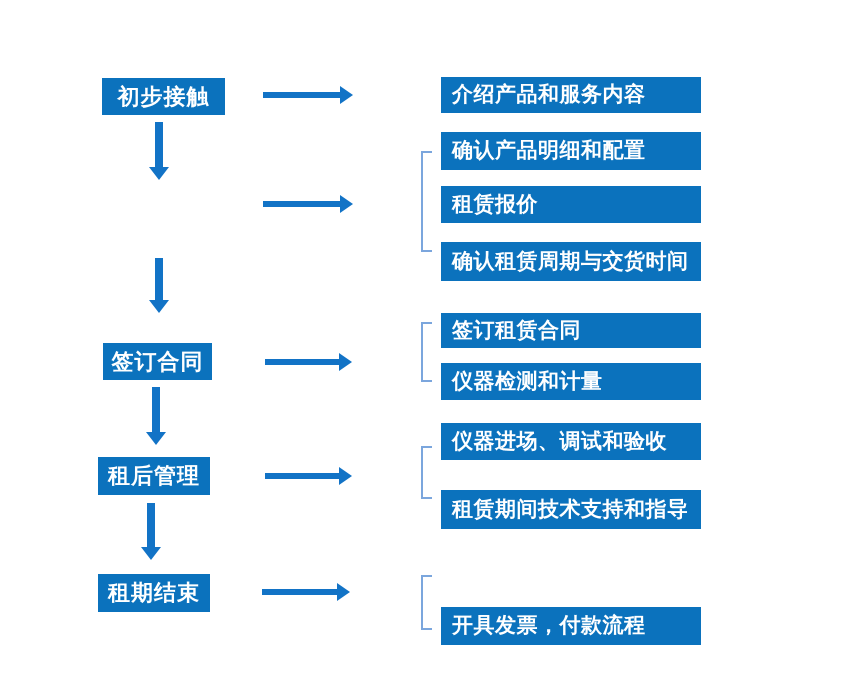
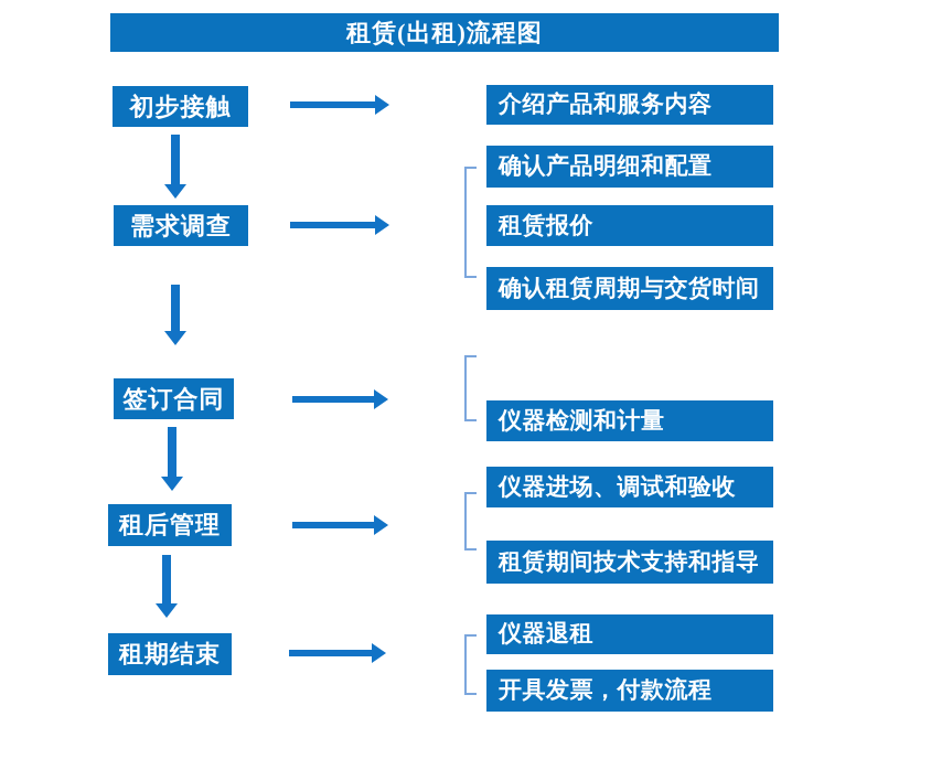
+ 租赁(出租)流程图
  初步接触
+ 需求调查
  签订合同
  租后管理
  租期结束
  介绍产品和服务内容
  确认产品明细和配置
  租赁报价
  确认租赁周期与交货时间
- 签订租赁合同
  仪器检测和计量
  仪器进场、调试和验收
  租赁期间技术支持和指导
+ 仪器退租
  开具发票，付款流程
